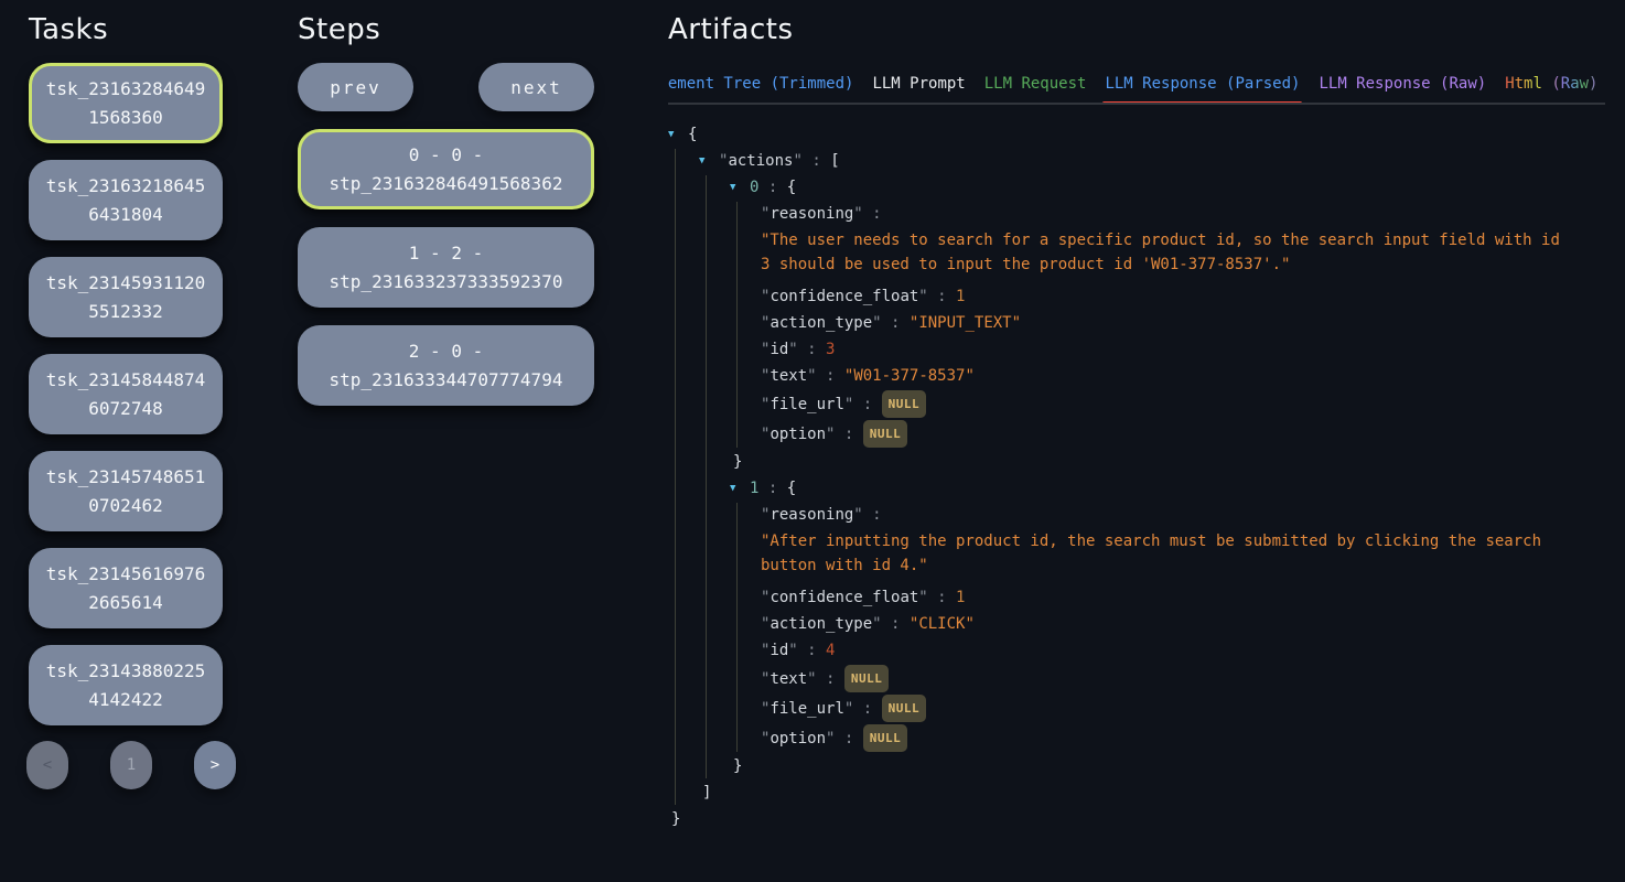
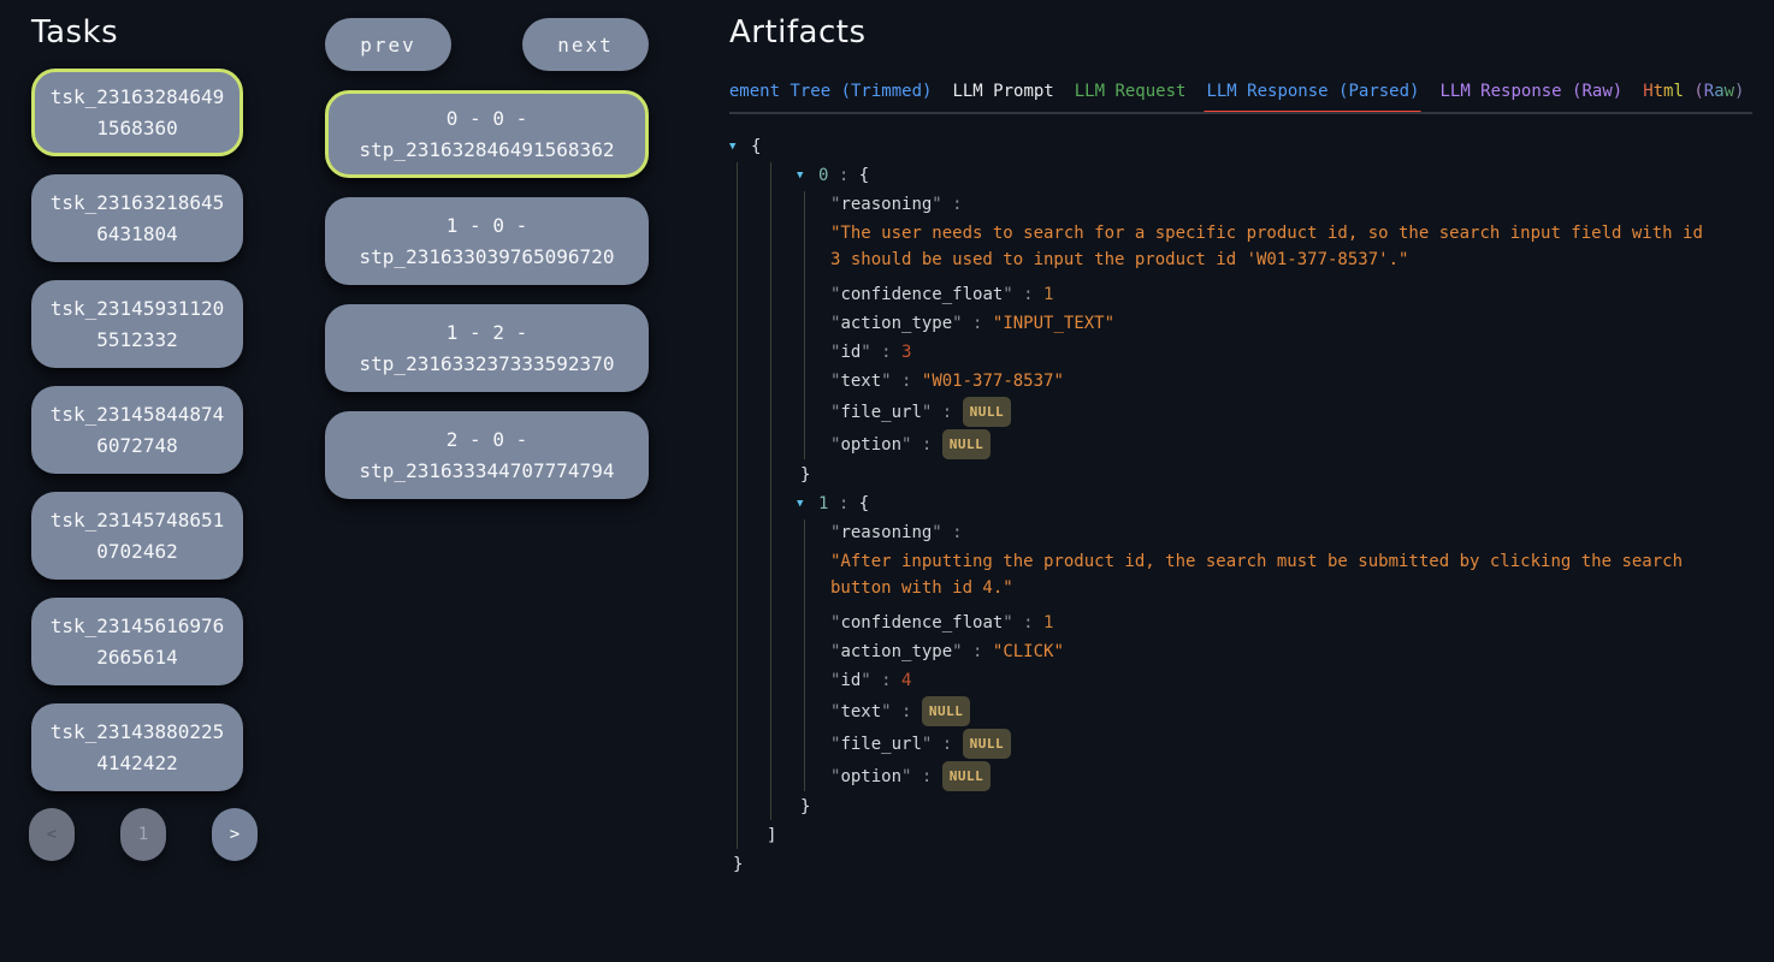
  Tasks
  tsk_231632846491568360
  tsk_231632186456431804
  tsk_231459311205512332
  tsk_231458448746072748
  tsk_231457486510702462
  tsk_231456169762665614
  tsk_231438802254142422
  <
  1
  >
- Steps
  prev
  next
  0 - 0 -
  stp_231632846491568362
+ 1 - 0 -
+ stp_231633039765096720
  1 - 2 -
  stp_231633237333592370
  2 - 0 -
  stp_231633344707774794
  Artifacts
  ement Tree (Trimmed)
  LLM Prompt
  LLM Request
  LLM Response (Parsed)
  LLM Response (Raw)
  Html (Raw)
  ▼ {
- ▼ "actions" : [
  ▼ 0 : {
  "reasoning" :
  "The user needs to search for a specific product id, so the search input field with id 3 should be used to input the product id 'W01-377-8537'."
  "confidence_float" : 1
  "action_type" : "INPUT_TEXT"
  "id" : 3
  "text" : "W01-377-8537"
  "file_url" : NULL
  "option" : NULL
  }
  ▼ 1 : {
  "reasoning" :
  "After inputting the product id, the search must be submitted by clicking the search button with id 4."
  "confidence_float" : 1
  "action_type" : "CLICK"
  "id" : 4
  "text" : NULL
  "file_url" : NULL
  "option" : NULL
  }
  ]
  }
